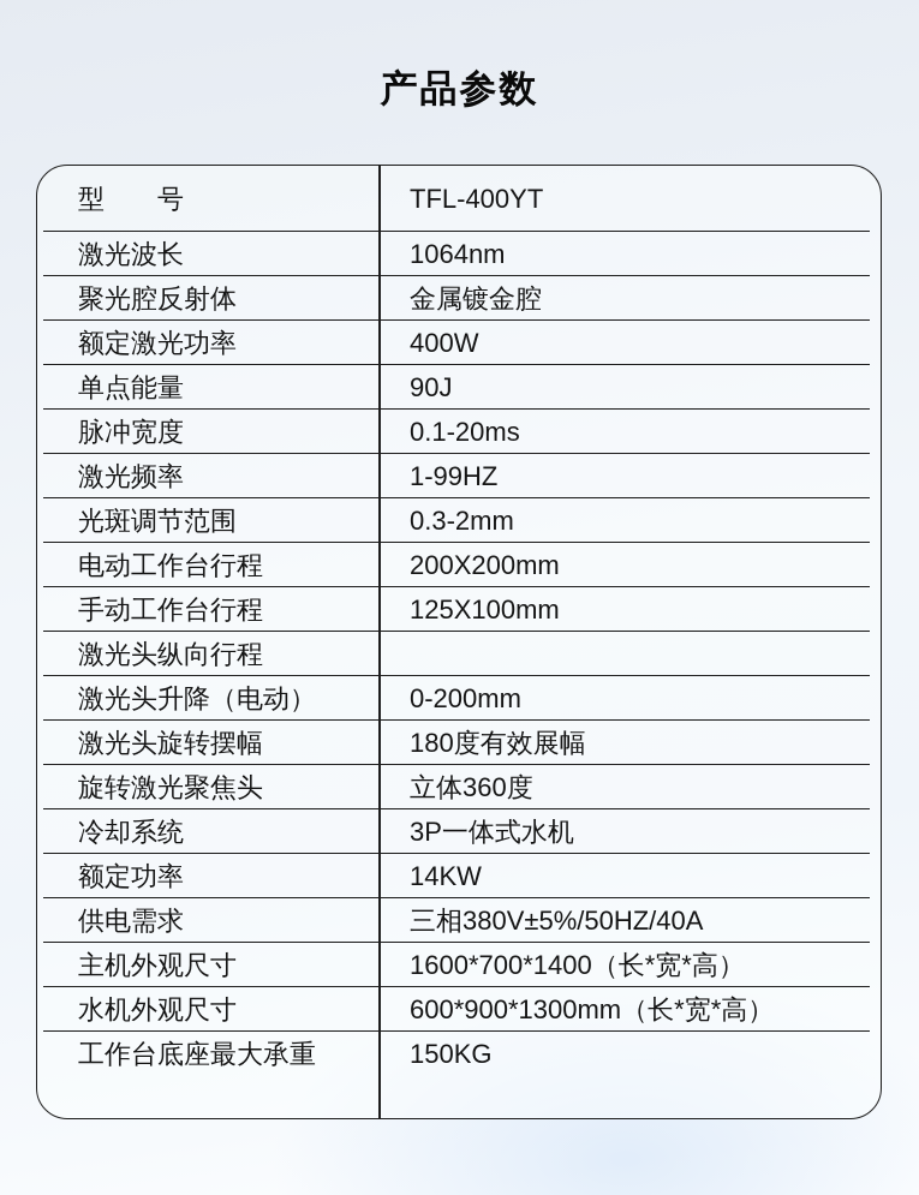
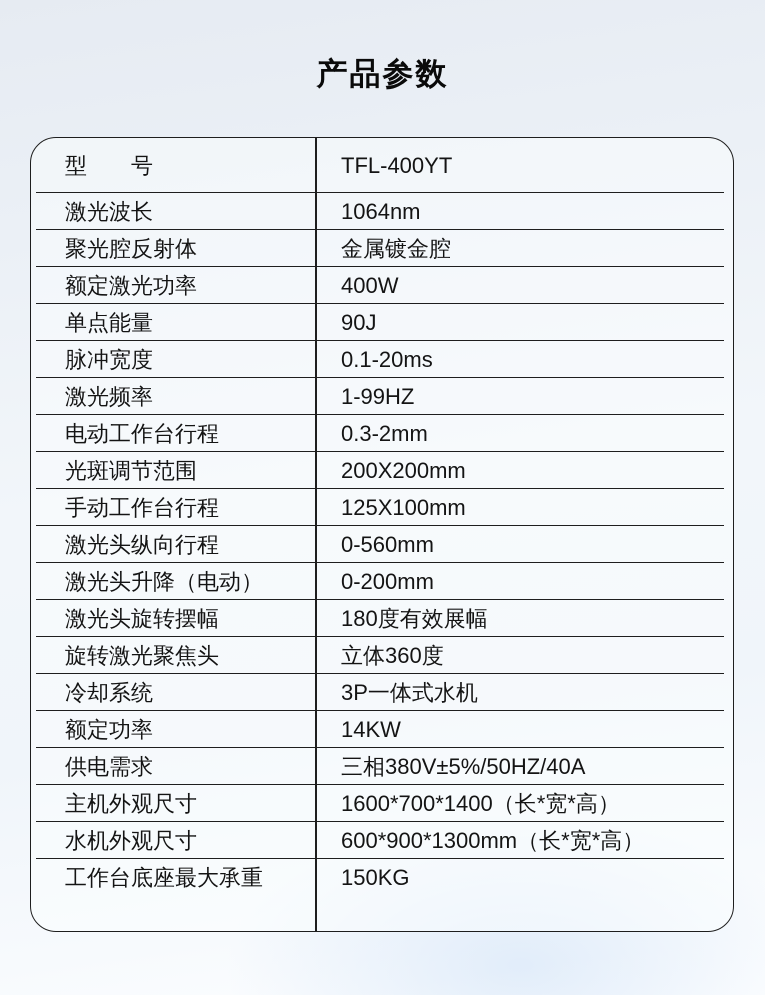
  产品参数
  型 号
  TFL-400YT
  激光波长
  1064nm
  聚光腔反射体
  金属镀金腔
  额定激光功率
  400W
  单点能量
  90J
  脉冲宽度
  0.1-20ms
  激光频率
  1-99HZ
- 光斑调节范围
+ 电动工作台行程
  0.3-2mm
- 电动工作台行程
+ 光斑调节范围
  200X200mm
  手动工作台行程
  125X100mm
  激光头纵向行程
+ 0-560mm
  激光头升降（电动）
  0-200mm
  激光头旋转摆幅
  180度有效展幅
  旋转激光聚焦头
  立体360度
  冷却系统
  3P一体式水机
  额定功率
  14KW
  供电需求
  三相380V±5%/50HZ/40A
  主机外观尺寸
  1600*700*1400（长*宽*高）
  水机外观尺寸
  600*900*1300mm（长*宽*高）
  工作台底座最大承重
  150KG
